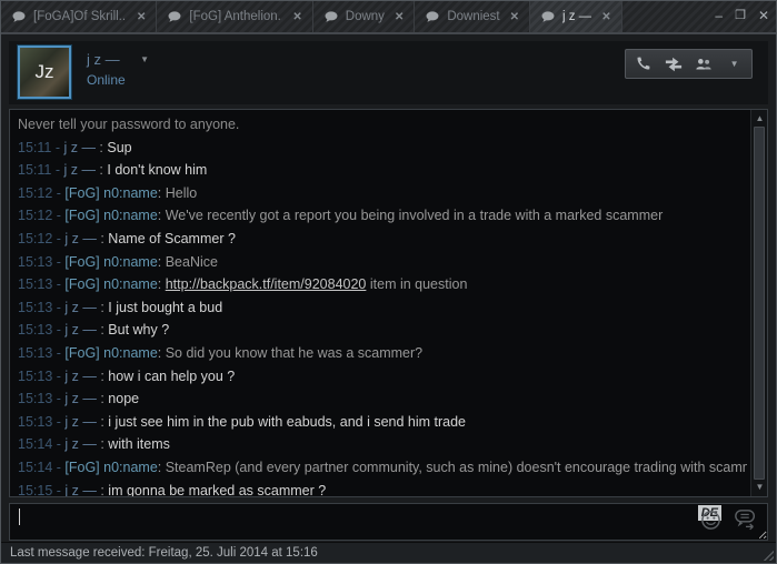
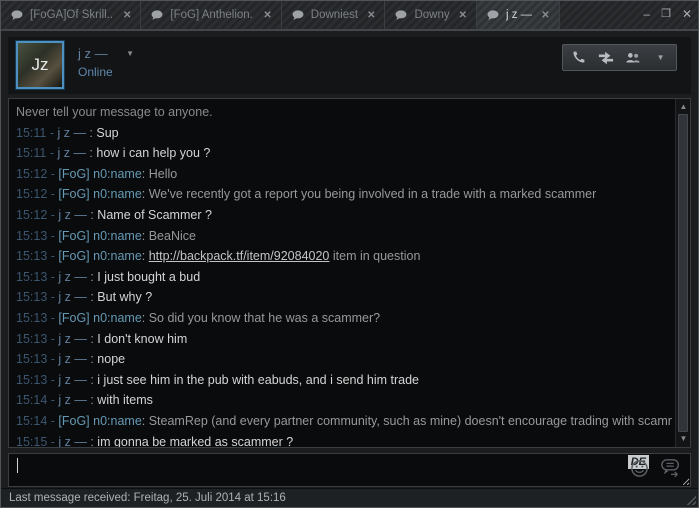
  [FoGA]Of Skrill..
  ✕
  [FoG] Anthelion.
  ✕
- Downy
+ Downiest
  ✕
- Downiest
+ Downy
  ✕
  j z —
  ✕
  –
  ❒
  ✕
  Jz
  j z — ▼
  Online
  ▼
- Never tell your password to anyone.
+ Never tell your message to anyone.
  15:11 - j z — : Sup
- 15:11 - j z — : I don't know him
+ 15:11 - j z — : how i can help you ?
  15:12 - [FoG] n0:name: Hello
  15:12 - [FoG] n0:name: We've recently got a report you being involved in a trade with a marked scammer
  15:12 - j z — : Name of Scammer ?
  15:13 - [FoG] n0:name: BeaNice
  15:13 - [FoG] n0:name: http://backpack.tf/item/92084020 item in question
  15:13 - j z — : I just bought a bud
  15:13 - j z — : But why ?
  15:13 - [FoG] n0:name: So did you know that he was a scammer?
- 15:13 - j z — : how i can help you ?
+ 15:13 - j z — : I don't know him
  15:13 - j z — : nope
  15:13 - j z — : i just see him in the pub with eabuds, and i send him trade
  15:14 - j z — : with items
  15:14 - [FoG] n0:name: SteamRep (and every partner community, such as mine) doesn't encourage trading with scam
  15:15 - j z — : im gonna be marked as scammer ?
  ▲
  ▼
  Last message received: Freitag, 25. Juli 2014 at 15:16
